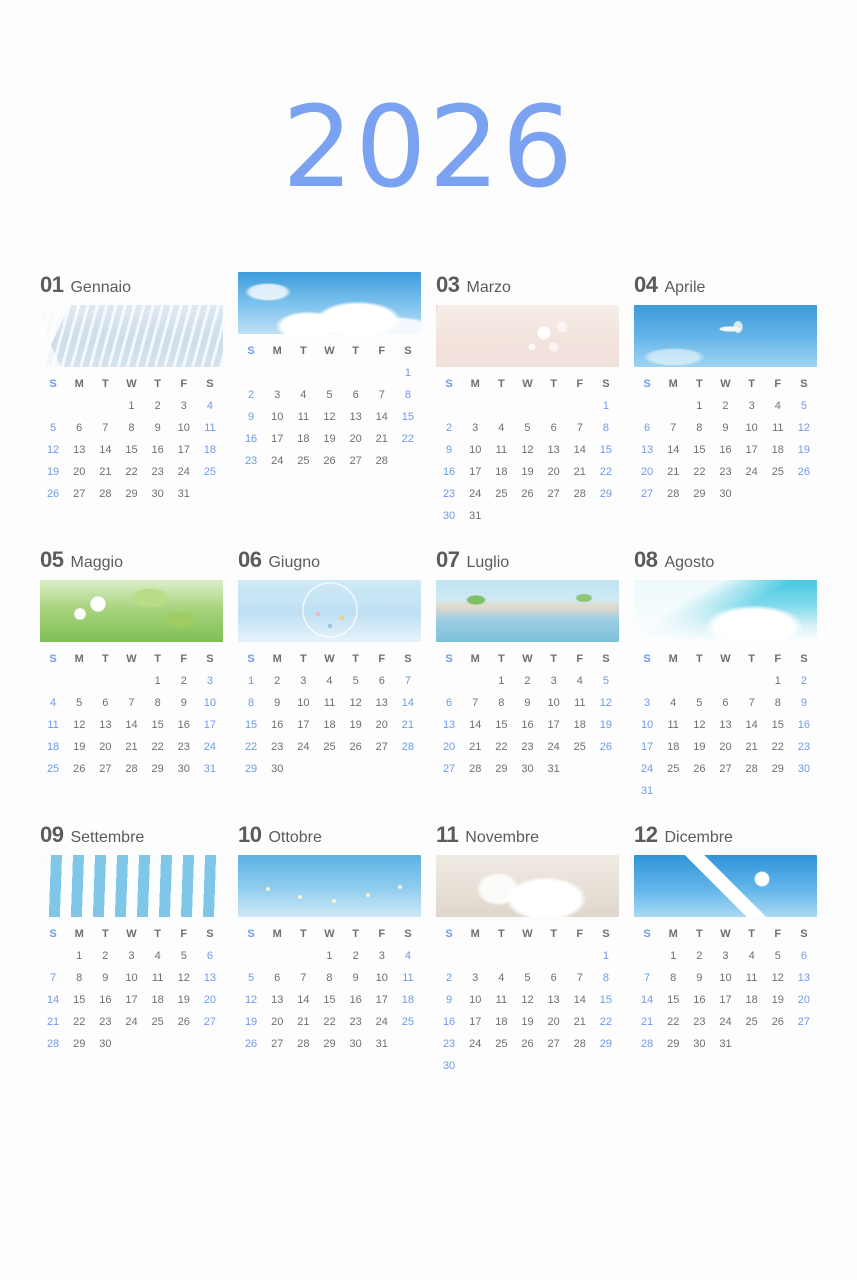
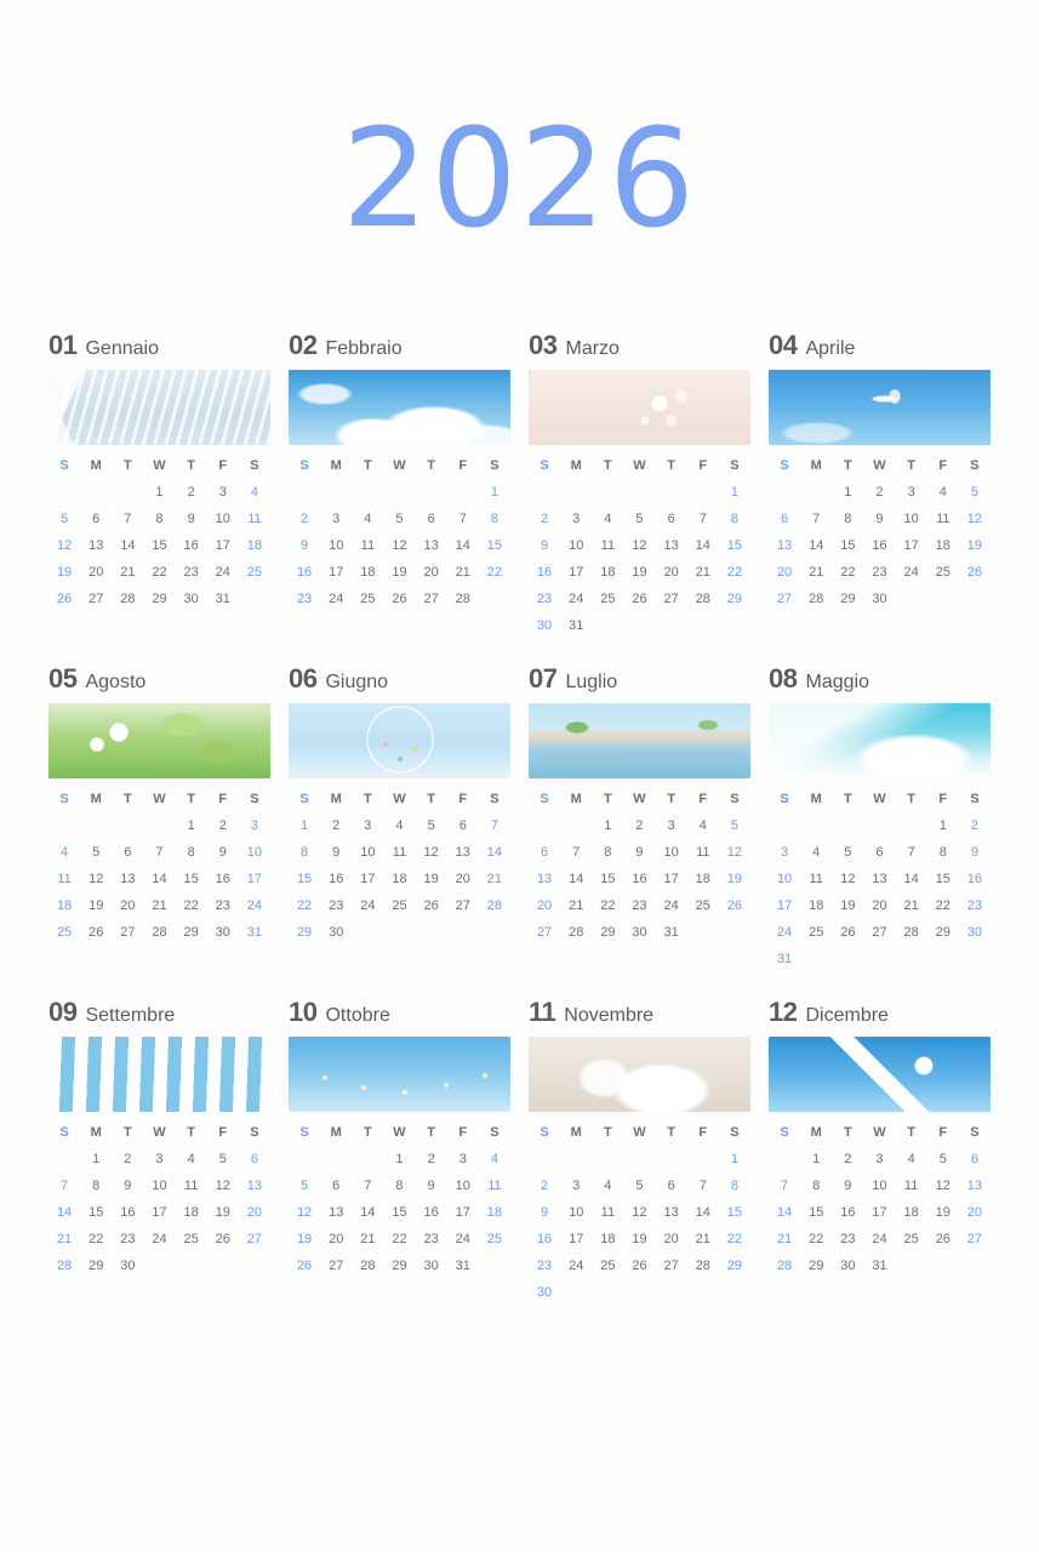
  2026
  01
  Gennaio
  S	M	T	W	T	F	S
  			1	2	3	4
  5	6	7	8	9	10	11
  12	13	14	15	16	17	18
  19	20	21	22	23	24	25
  26	27	28	29	30	31
+ 02
+ Febbraio
  S	M	T	W	T	F	S
  						1
  2	3	4	5	6	7	8
  9	10	11	12	13	14	15
  16	17	18	19	20	21	22
  23	24	25	26	27	28
  03
  Marzo
  S	M	T	W	T	F	S
  						1
  2	3	4	5	6	7	8
  9	10	11	12	13	14	15
  16	17	18	19	20	21	22
  23	24	25	26	27	28	29
  30	31
  04
  Aprile
  S	M	T	W	T	F	S
  		1	2	3	4	5
  6	7	8	9	10	11	12
  13	14	15	16	17	18	19
  20	21	22	23	24	25	26
  27	28	29	30
  05
- Maggio
+ Agosto
  S	M	T	W	T	F	S
  				1	2	3
  4	5	6	7	8	9	10
  11	12	13	14	15	16	17
  18	19	20	21	22	23	24
  25	26	27	28	29	30	31
  06
  Giugno
  S	M	T	W	T	F	S
  1	2	3	4	5	6	7
  8	9	10	11	12	13	14
  15	16	17	18	19	20	21
  22	23	24	25	26	27	28
  29	30
  07
  Luglio
  S	M	T	W	T	F	S
  		1	2	3	4	5
  6	7	8	9	10	11	12
  13	14	15	16	17	18	19
  20	21	22	23	24	25	26
  27	28	29	30	31
  08
- Agosto
+ Maggio
  S	M	T	W	T	F	S
  					1	2
  3	4	5	6	7	8	9
  10	11	12	13	14	15	16
  17	18	19	20	21	22	23
  24	25	26	27	28	29	30
  31
  09
  Settembre
  S	M	T	W	T	F	S
  	1	2	3	4	5	6
  7	8	9	10	11	12	13
  14	15	16	17	18	19	20
  21	22	23	24	25	26	27
  28	29	30
  10
  Ottobre
  S	M	T	W	T	F	S
  			1	2	3	4
  5	6	7	8	9	10	11
  12	13	14	15	16	17	18
  19	20	21	22	23	24	25
  26	27	28	29	30	31
  11
  Novembre
  S	M	T	W	T	F	S
  						1
  2	3	4	5	6	7	8
  9	10	11	12	13	14	15
  16	17	18	19	20	21	22
  23	24	25	26	27	28	29
  30
  12
  Dicembre
  S	M	T	W	T	F	S
  	1	2	3	4	5	6
  7	8	9	10	11	12	13
  14	15	16	17	18	19	20
  21	22	23	24	25	26	27
  28	29	30	31
